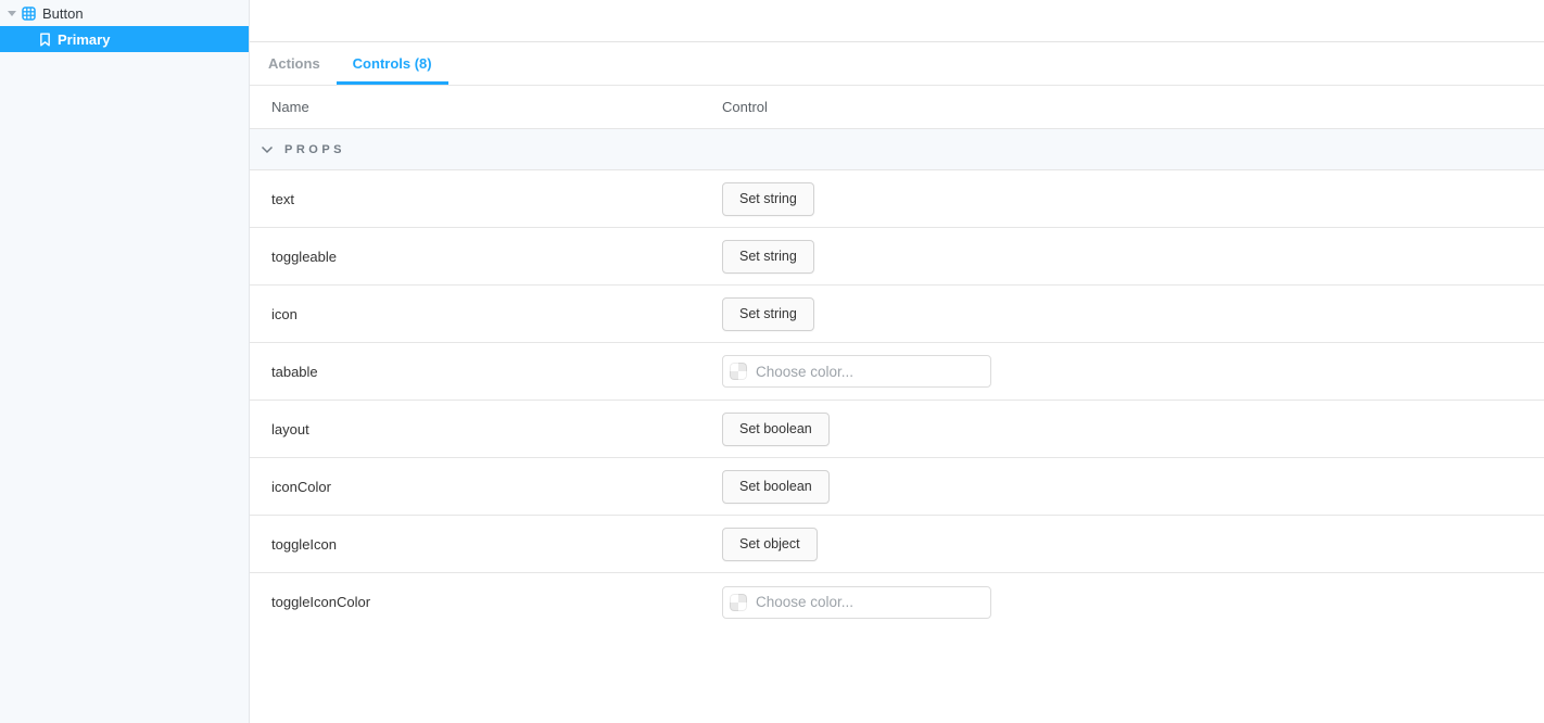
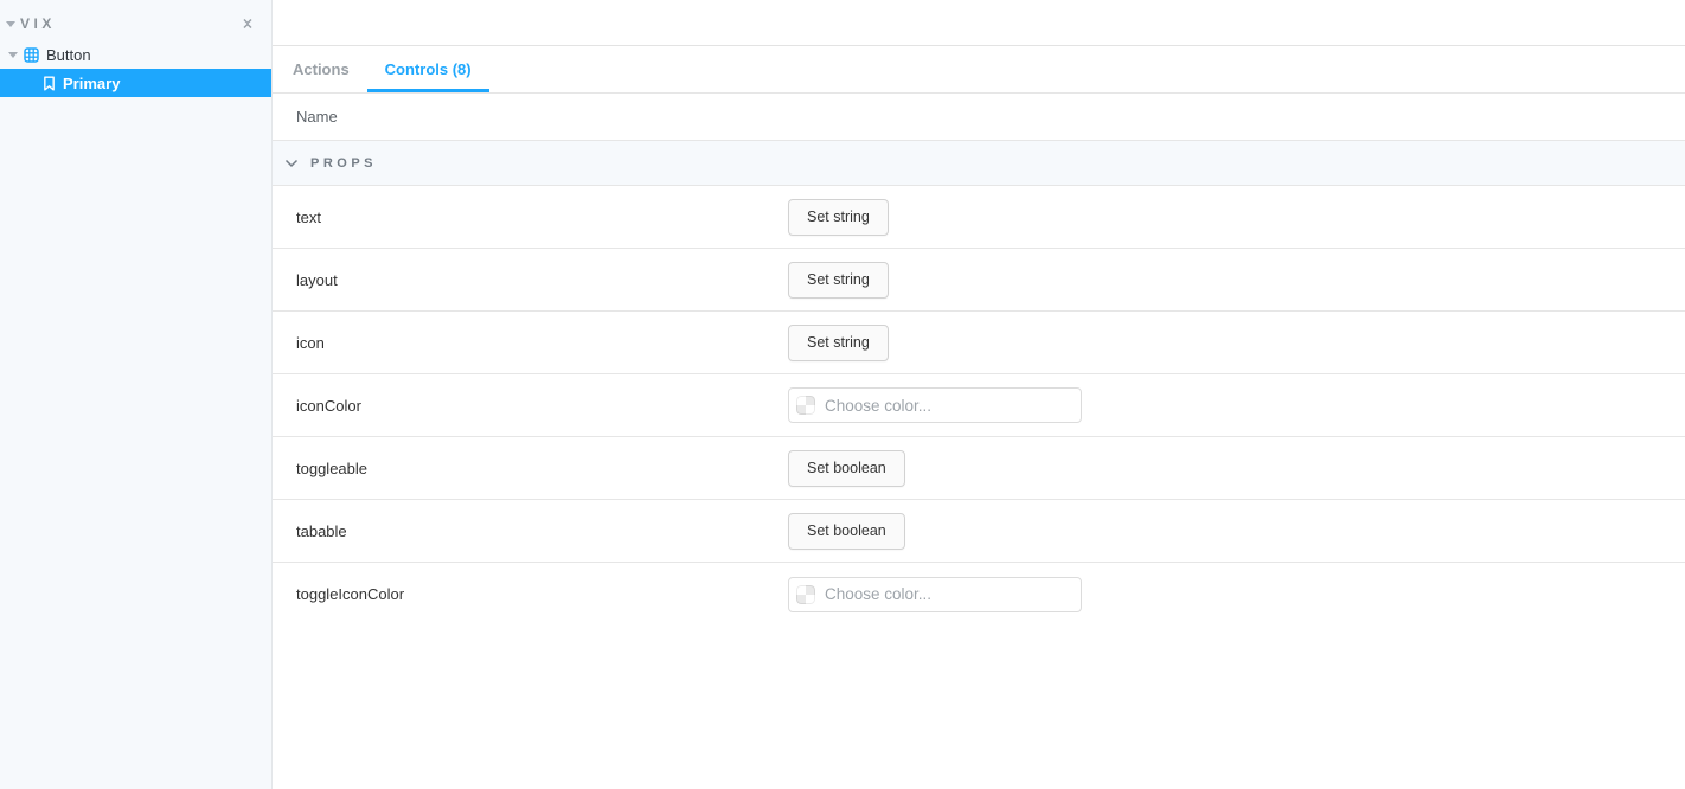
+ VIX
  Button
  Primary
  Actions
  Controls (8)
  Name
- Control
  PROPS
  text
  Set string
- toggleable
+ layout
  Set string
  icon
  Set string
- tabable
+ iconColor
  Choose color...
- layout
+ toggleable
  Set boolean
- iconColor
+ tabable
  Set boolean
- toggleIcon
- Set object
  toggleIconColor
  Choose color...
